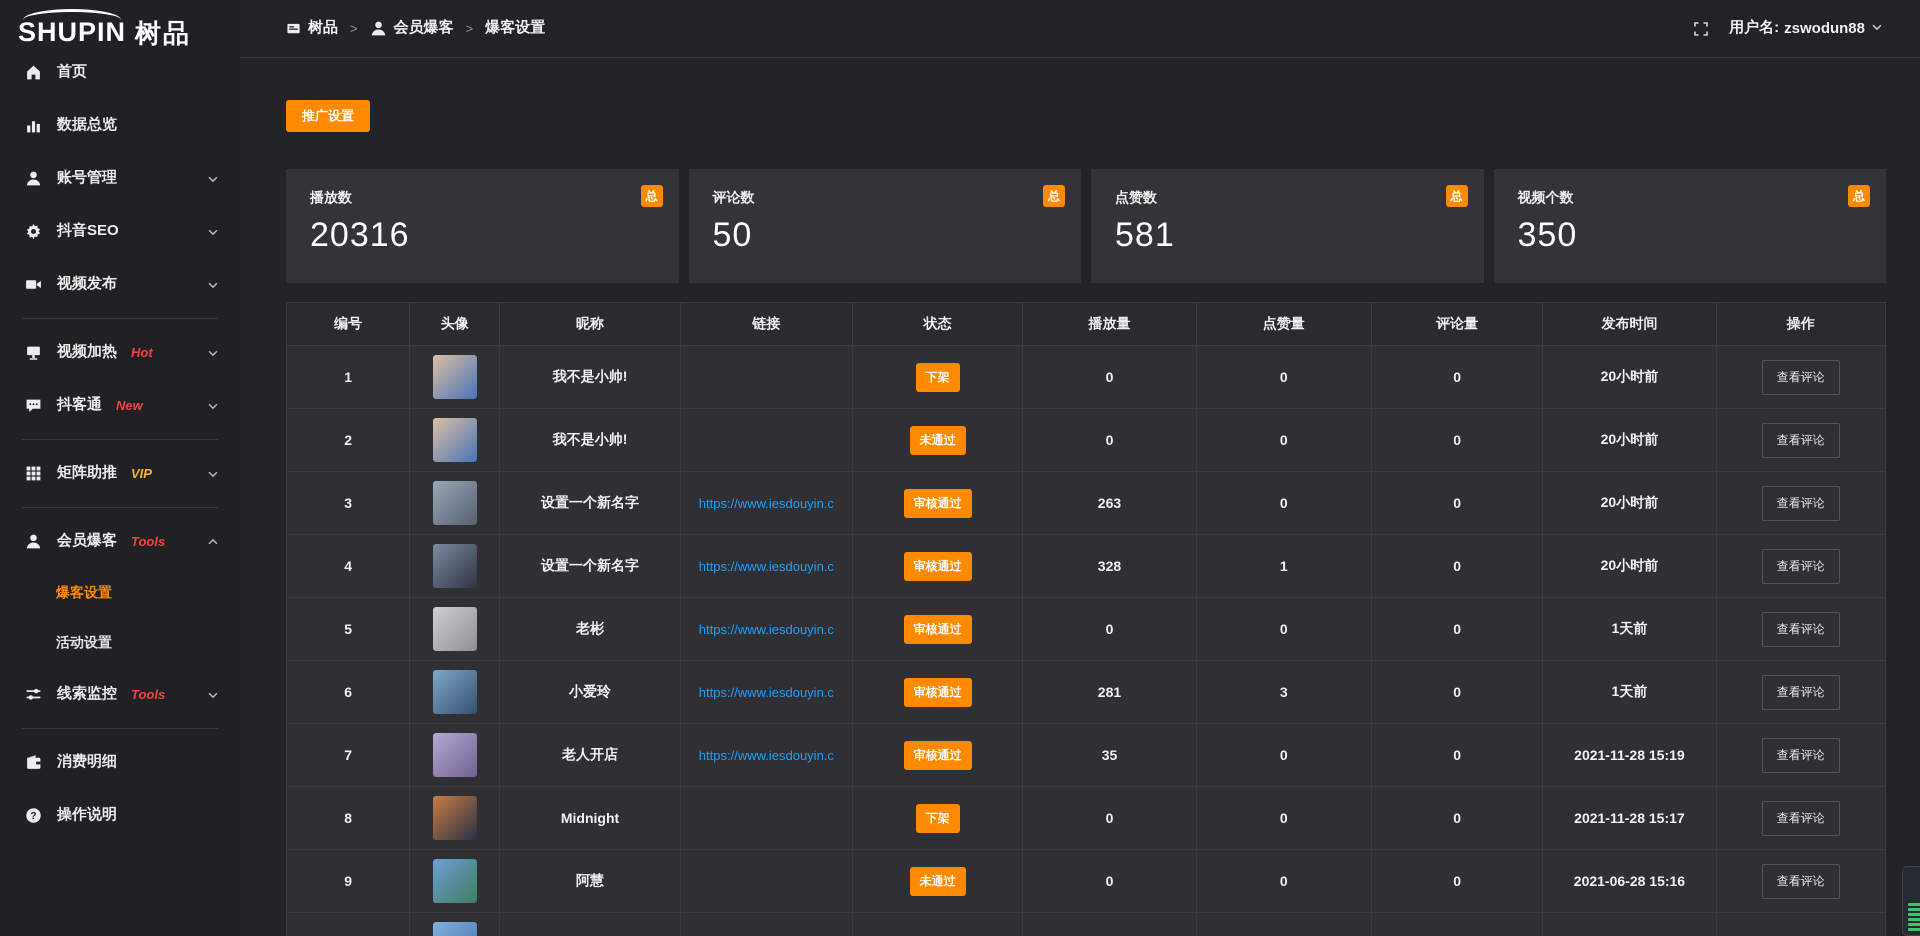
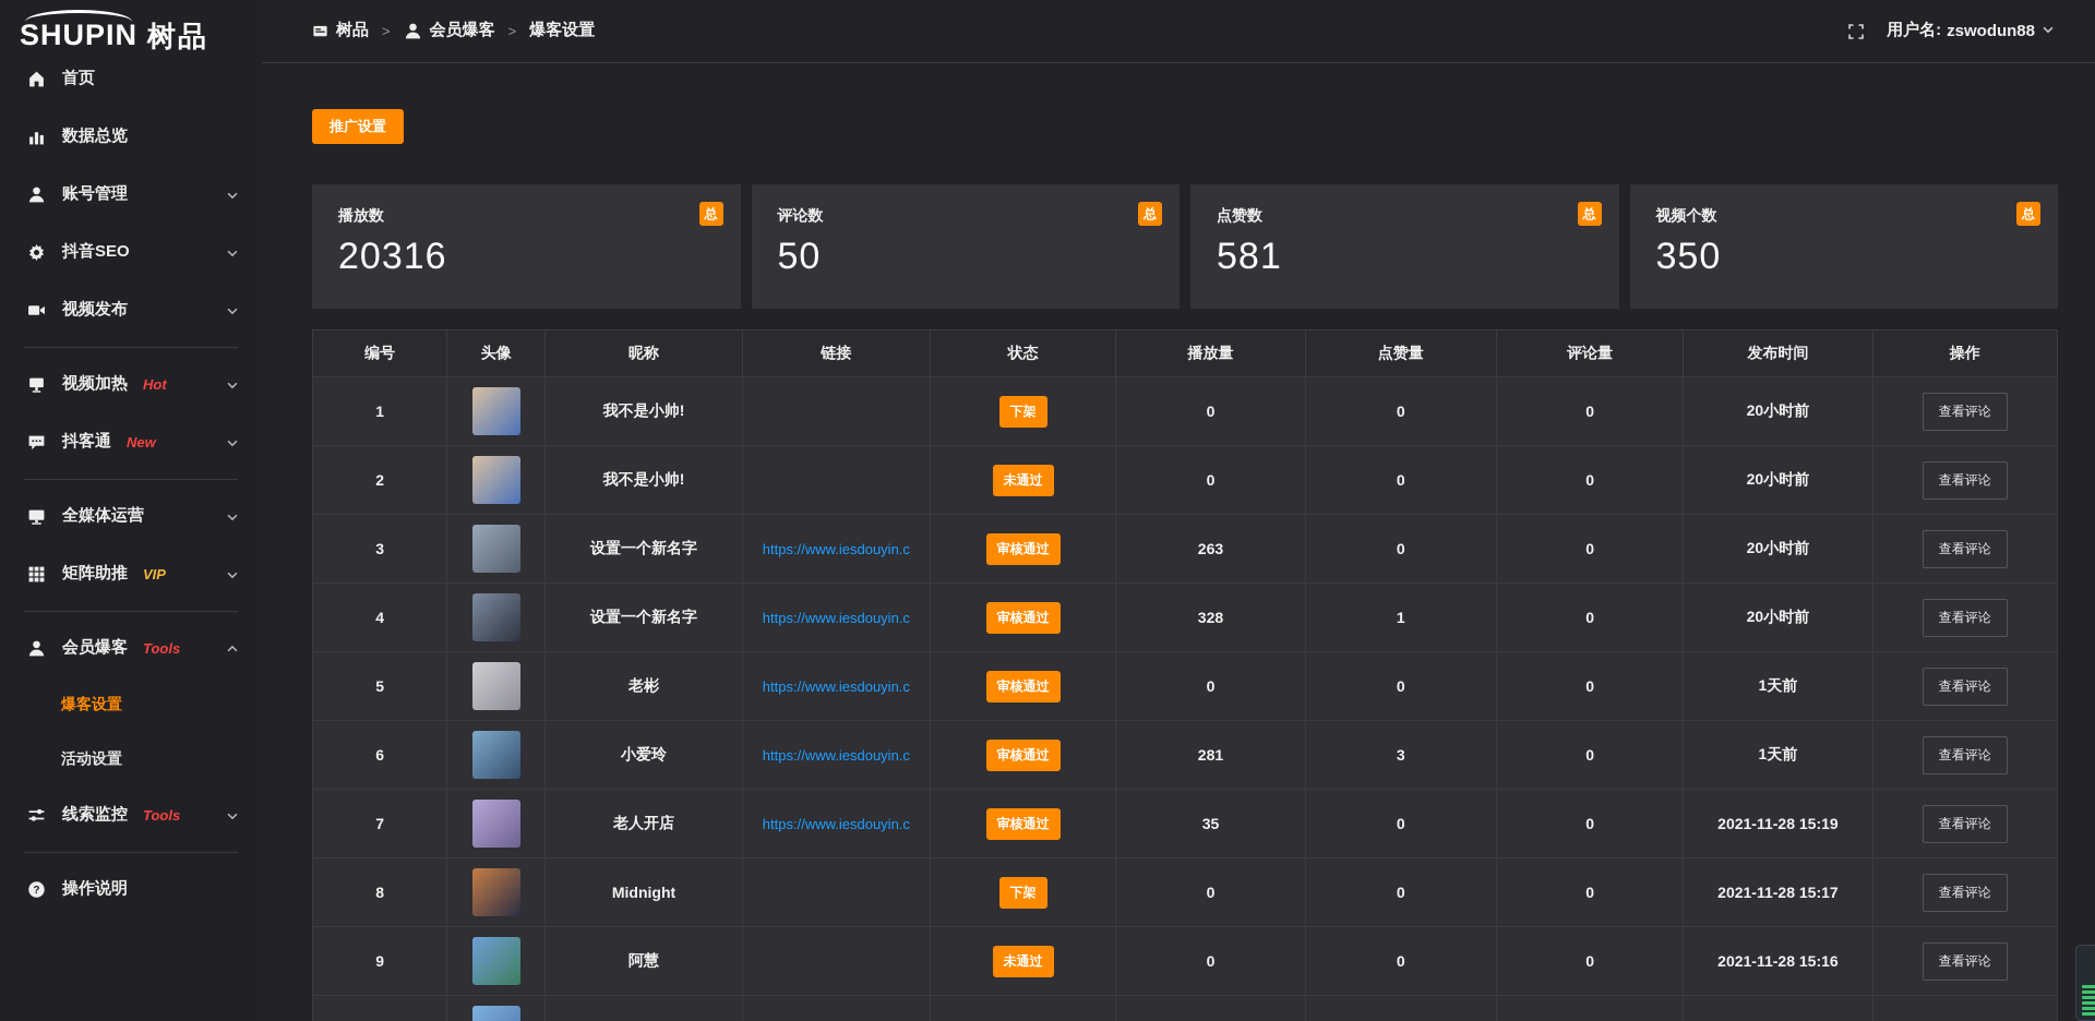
  SHUPIN
  树品
  首页
  数据总览
  账号管理
  抖音SEO
  视频发布
  视频加热
  Hot
  抖客通
  New
+ 全媒体运营
  矩阵助推
  VIP
  会员爆客
  Tools
  爆客设置
  活动设置
  线索监控
  Tools
- 消费明细
  ?
  操作说明
  树品
  >
  会员爆客
  >
  爆客设置
  用户名:
  zswodun88
  推广设置
  播放数
  总
  20316
  评论数
  总
  50
  点赞数
  总
  581
  视频个数
  总
  350
  编号	头像	昵称	链接	状态	播放量	点赞量	评论量	发布时间	操作
  1		我不是小帅!		下架	0	0	0	20小时前	查看评论
  2		我不是小帅!		未通过	0	0	0	20小时前	查看评论
  3		设置一个新名字	https://www.iesdouyin.c	审核通过	263	0	0	20小时前	查看评论
  4		设置一个新名字	https://www.iesdouyin.c	审核通过	328	1	0	20小时前	查看评论
  5		老彬	https://www.iesdouyin.c	审核通过	0	0	0	1天前	查看评论
  6		小爱玲	https://www.iesdouyin.c	审核通过	281	3	0	1天前	查看评论
  7		老人开店	https://www.iesdouyin.c	审核通过	35	0	0	2021-11-28 15:19	查看评论
  8		Midnight		下架	0	0	0	2021-11-28 15:17	查看评论
- 9		阿慧		未通过	0	0	0	2021-06-28 15:16	查看评论
+ 9		阿慧		未通过	0	0	0	2021-11-28 15:16	查看评论
